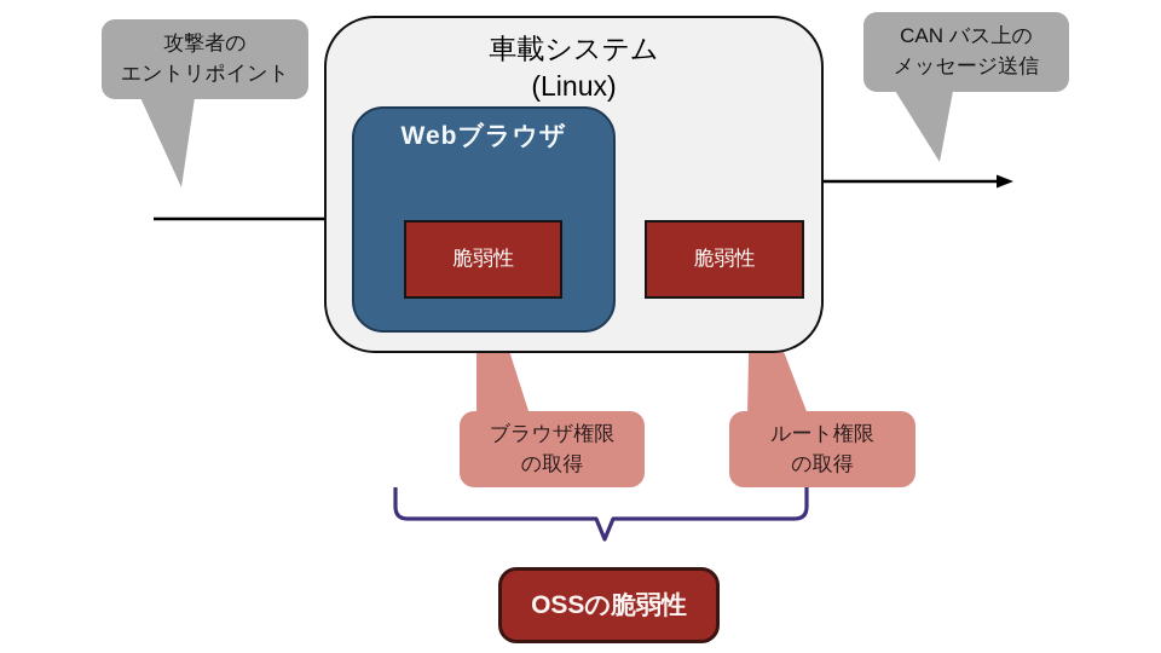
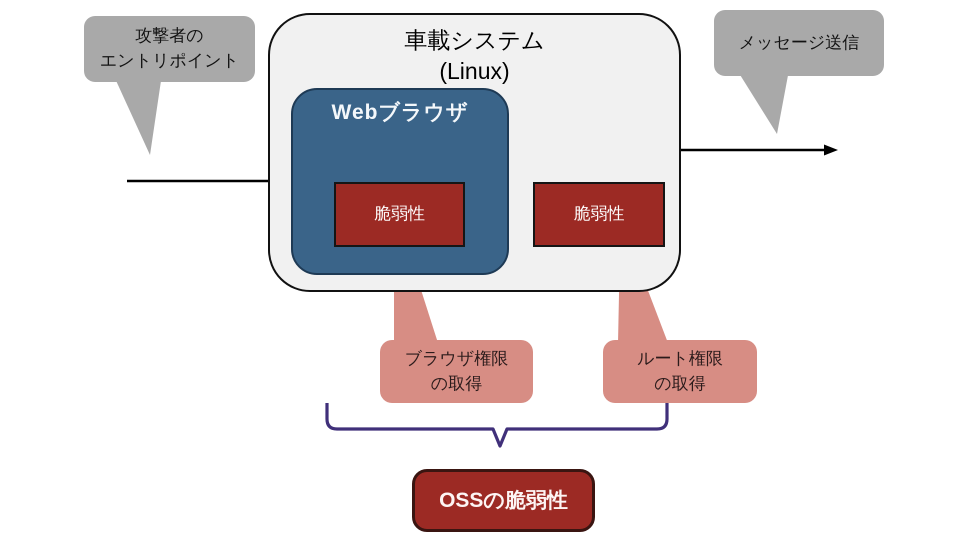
  攻撃者の
  エントリポイント
- CAN バス上の
  メッセージ送信
  車載システム
  (Linux)
  Webブラウザ
  脆弱性
  脆弱性
  ブラウザ権限
  の取得
  ルート権限
  の取得
  OSSの脆弱性
